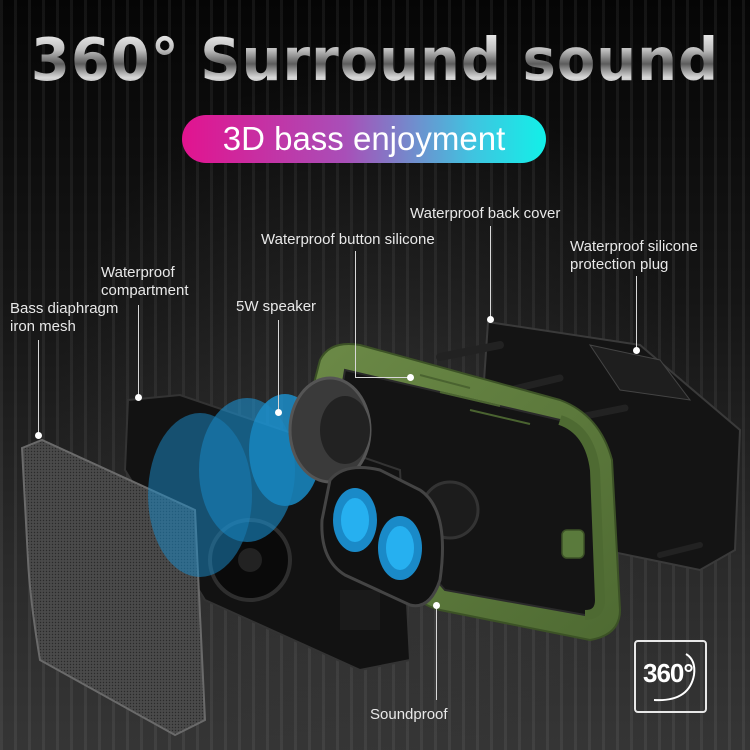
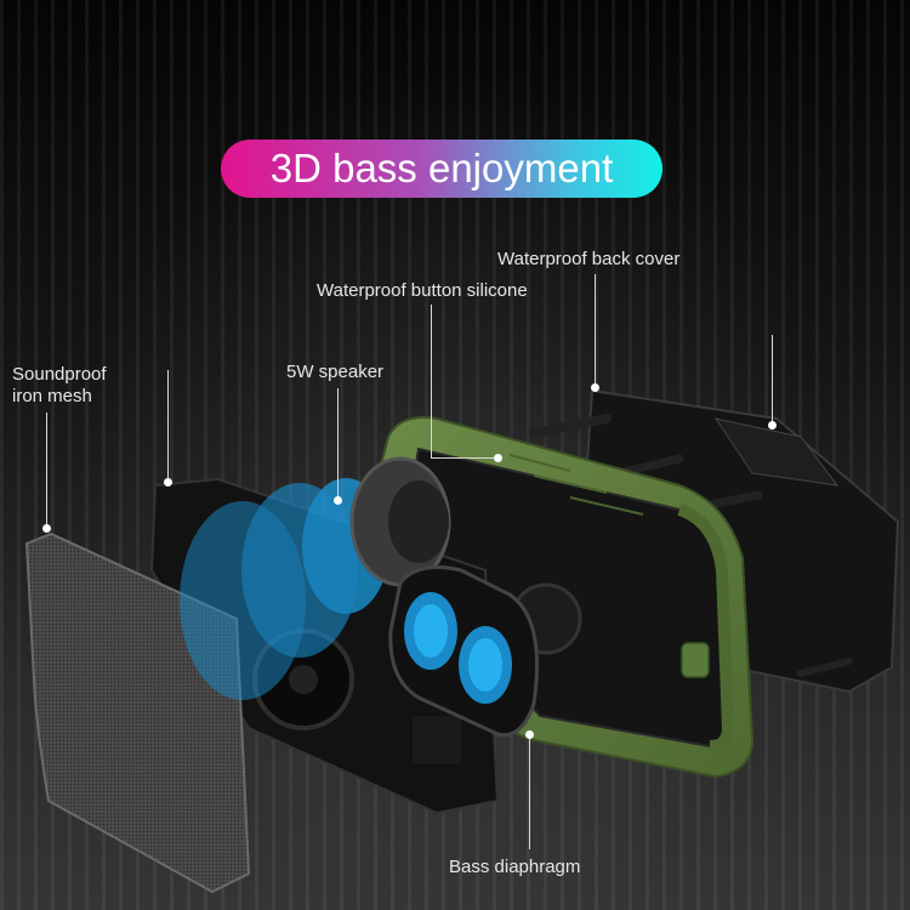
- 360° Surround sound
  3D bass enjoyment
- Bass diaphragm
+ Soundproof
  iron mesh
- Waterproof
- compartment
  5W speaker
  Waterproof button silicone
  Waterproof back cover
- Waterproof silicone
- protection plug
- Soundproof
+ Bass diaphragm
- 360°
